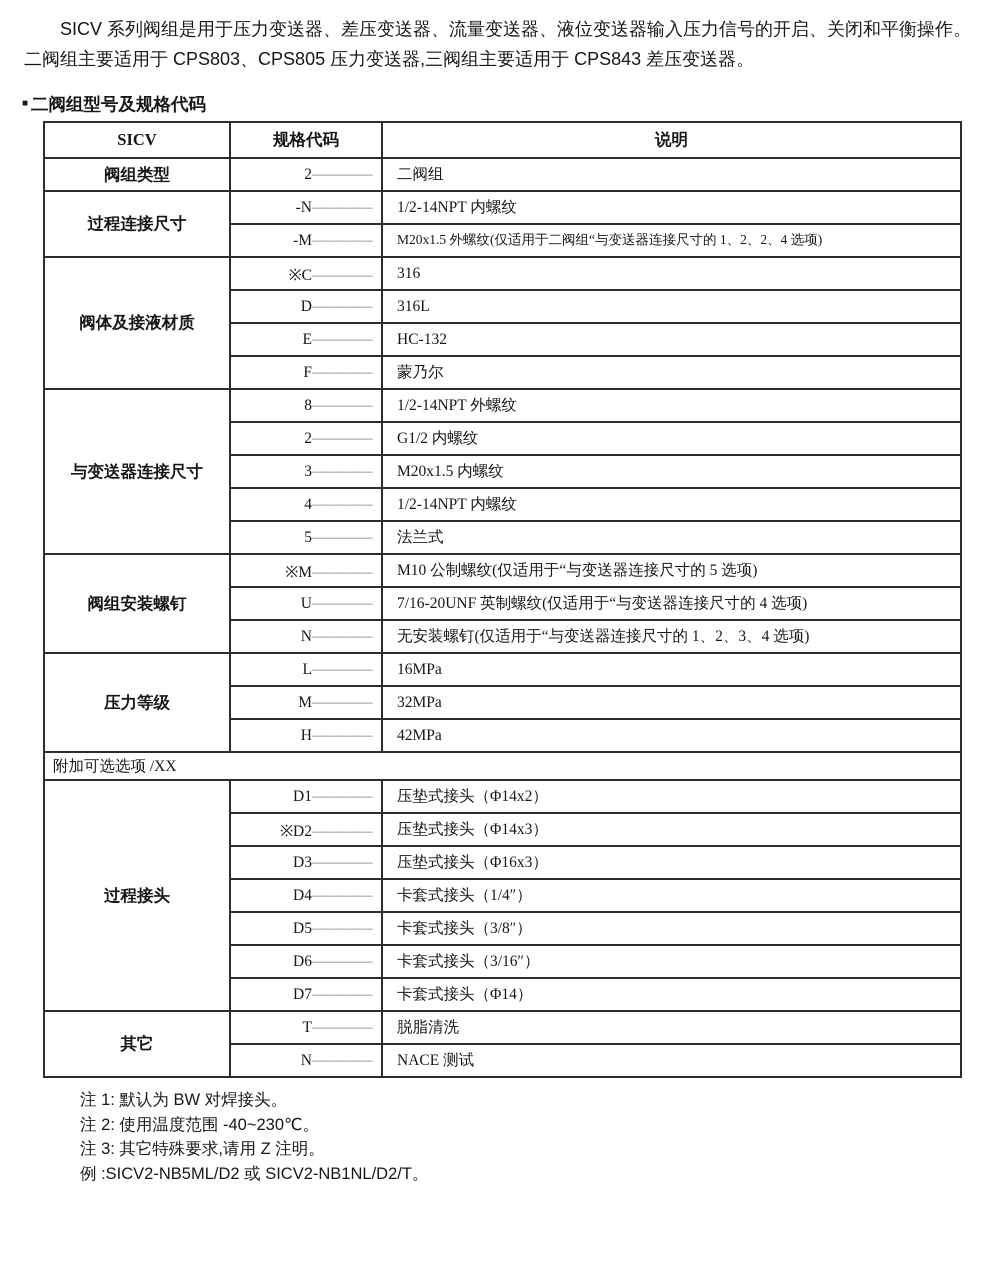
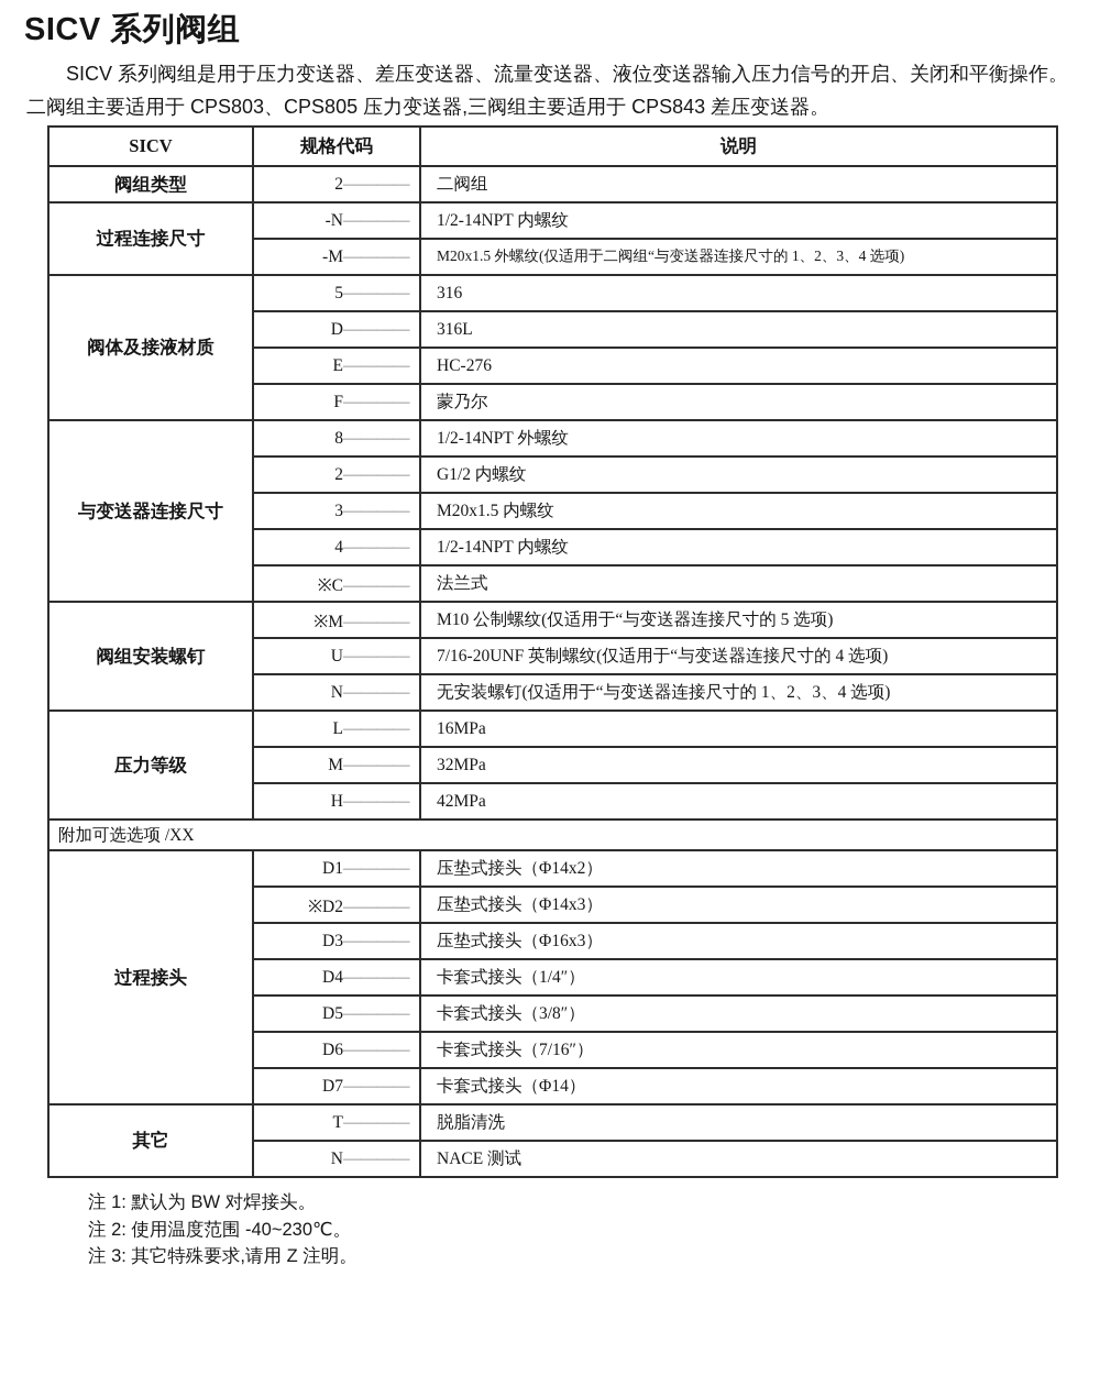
+ SICV 系列阀组
  SICV 系列阀组是用于压力变送器、差压变送器、流量变送器、液位变送器输入压力信号的开启、关闭和平衡操作。二阀组主要适用于 CPS803、CPS805 压力变送器,三阀组主要适用于 CPS843 差压变送器。
- ■
- 二阀组型号及规格代码
  SICV	规格代码	说明
  阀组类型	2————	二阀组
  过程连接尺寸	-N————	1/2-14NPT 内螺纹
- -M————	M20x1.5 外螺纹(仅适用于二阀组“与变送器连接尺寸的 1、2、2、4 选项)
+ -M————	M20x1.5 外螺纹(仅适用于二阀组“与变送器连接尺寸的 1、2、3、4 选项)
- 阀体及接液材质	※C————	316
+ 阀体及接液材质	5————	316
  D————	316L
- E————	HC-132
+ E————	HC-276
  F————	蒙乃尔
  与变送器连接尺寸	8————	1/2-14NPT 外螺纹
  2————	G1/2 内螺纹
  3————	M20x1.5 内螺纹
  4————	1/2-14NPT 内螺纹
- 5————	法兰式
+ ※C————	法兰式
  阀组安装螺钉	※M————	M10 公制螺纹(仅适用于“与变送器连接尺寸的 5 选项)
  U————	7/16-20UNF 英制螺纹(仅适用于“与变送器连接尺寸的 4 选项)
  N————	无安装螺钉(仅适用于“与变送器连接尺寸的 1、2、3、4 选项)
  压力等级	L————	16MPa
  M————	32MPa
  H————	42MPa
  附加可选选项 /XX
  过程接头	D1————	压垫式接头（Φ14x2）
  ※D2————	压垫式接头（Φ14x3）
  D3————	压垫式接头（Φ16x3）
  D4————	卡套式接头（1/4″）
  D5————	卡套式接头（3/8″）
- D6————	卡套式接头（3/16″）
+ D6————	卡套式接头（7/16″）
  D7————	卡套式接头（Φ14）
  其它	T————	脱脂清洗
  N————	NACE 测试
  注 1: 默认为 BW 对焊接头。
  注 2: 使用温度范围 -40~230℃。
  注 3: 其它特殊要求,请用 Z 注明。
- 例 :SICV2-NB5ML/D2 或 SICV2-NB1NL/D2/T。
